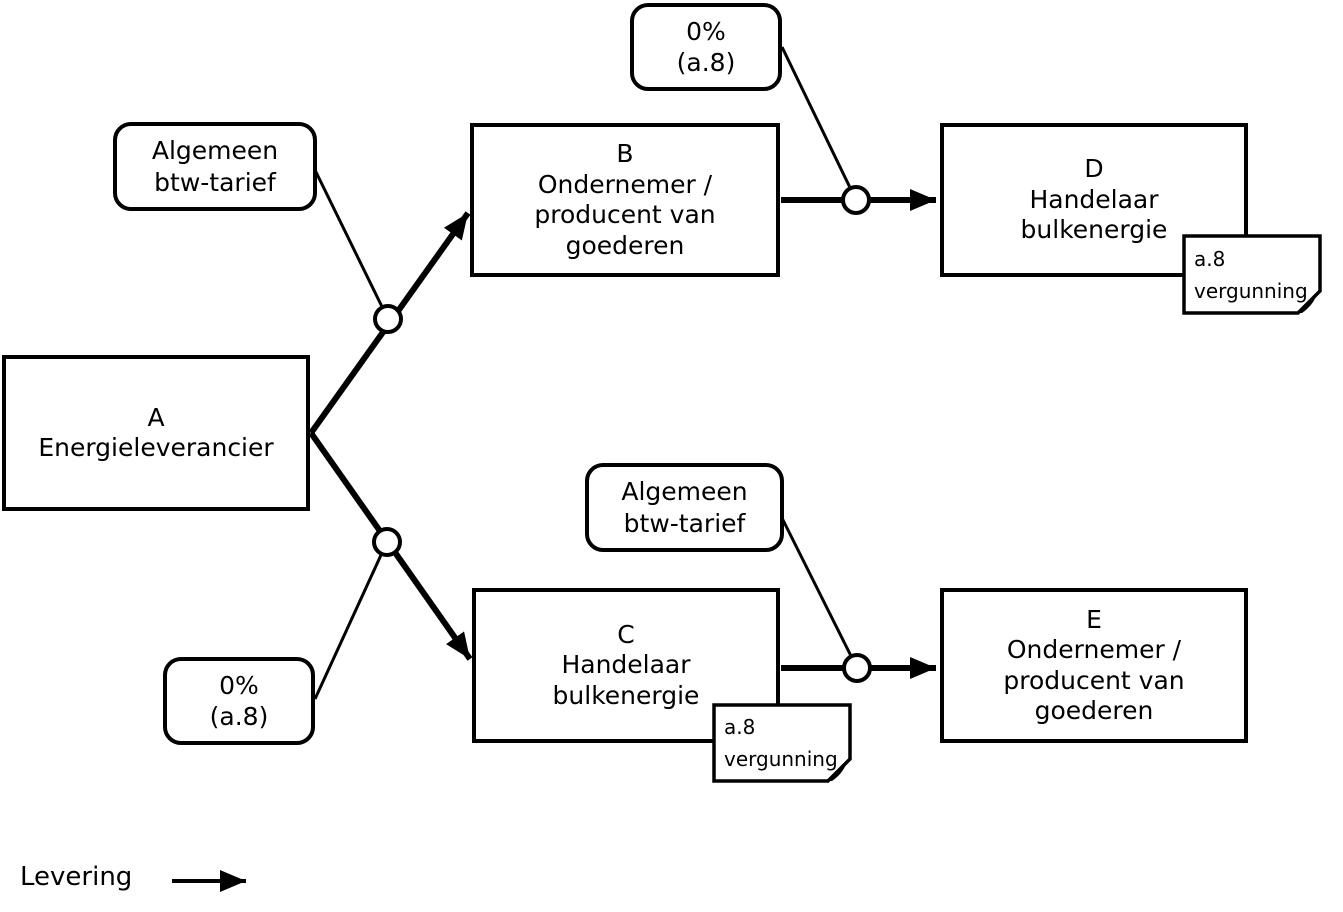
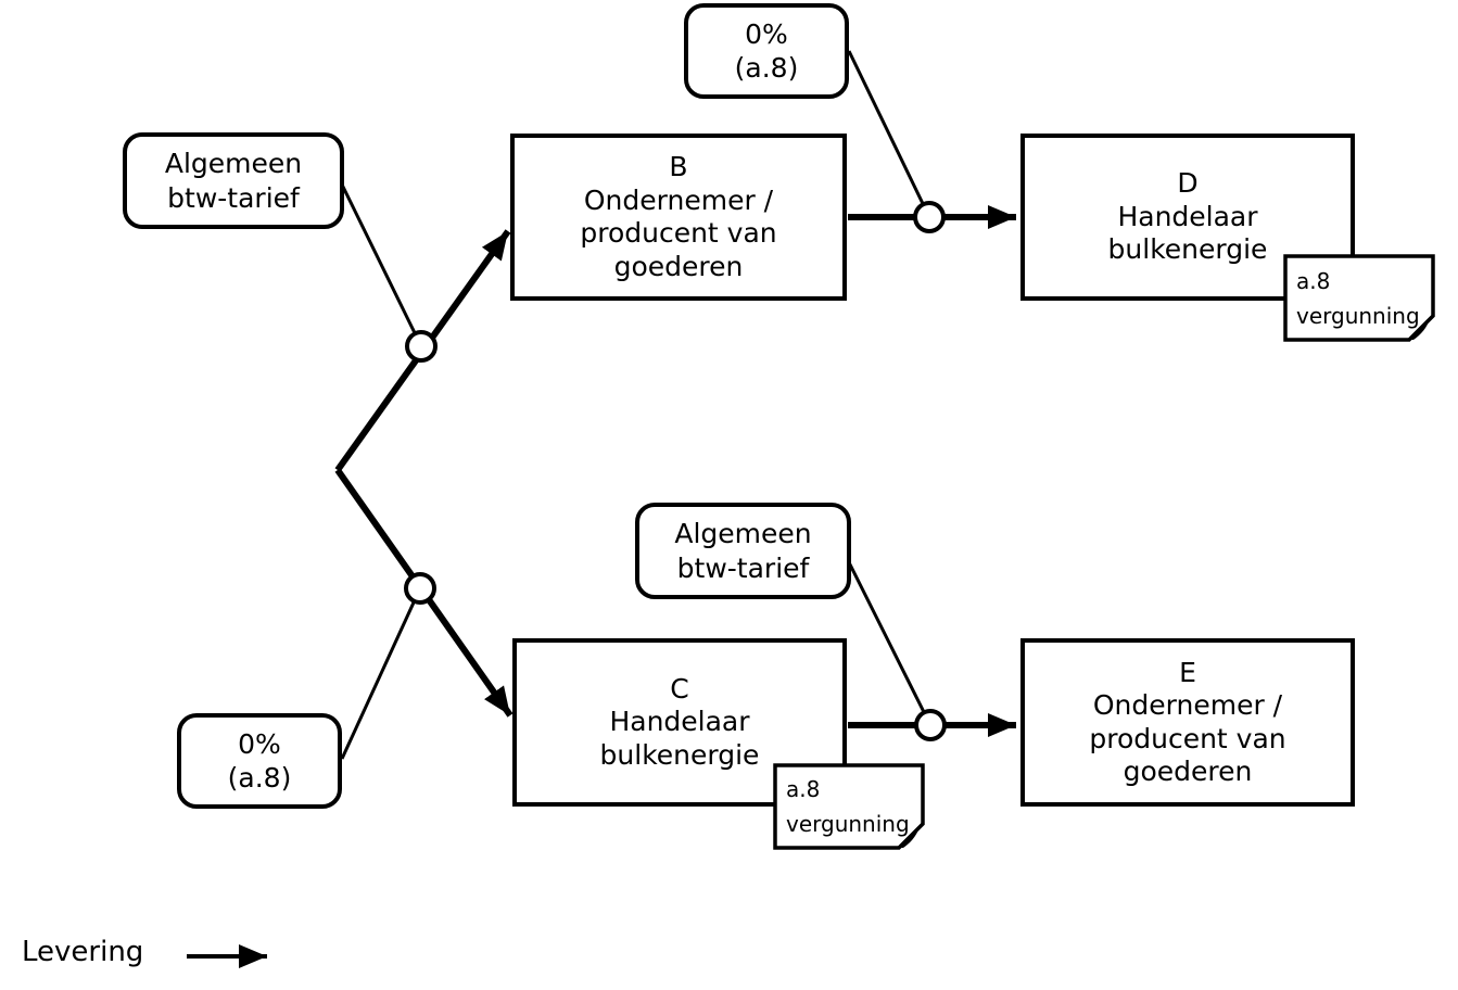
- A
- Energieleverancier
  B
  Ondernemer /
  producent van
  goederen
  C
  Handelaar
  bulkenergie
  D
  Handelaar
  bulkenergie
  E
  Ondernemer /
  producent van
  goederen
  0%
  (a.8)
  Algemeen
  btw-tarief
  Algemeen
  btw-tarief
  0%
  (a.8)
  a.8
  vergunning
  a.8
  vergunning
  Levering
